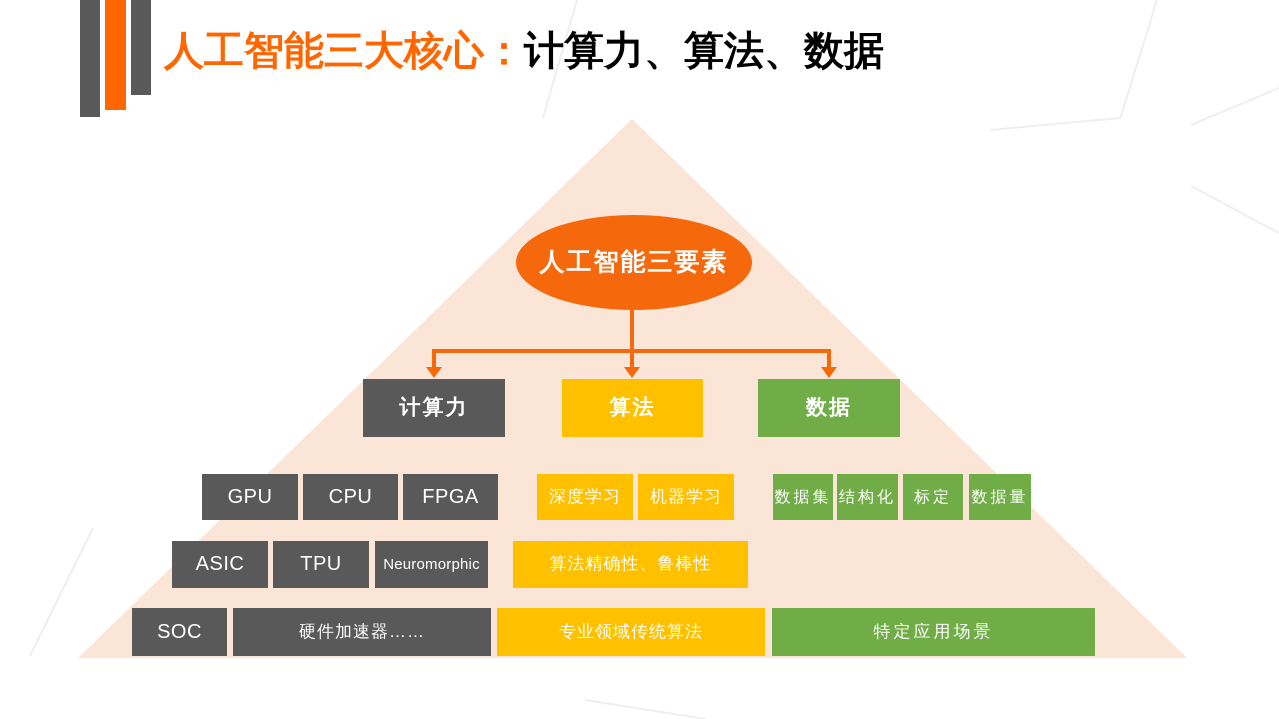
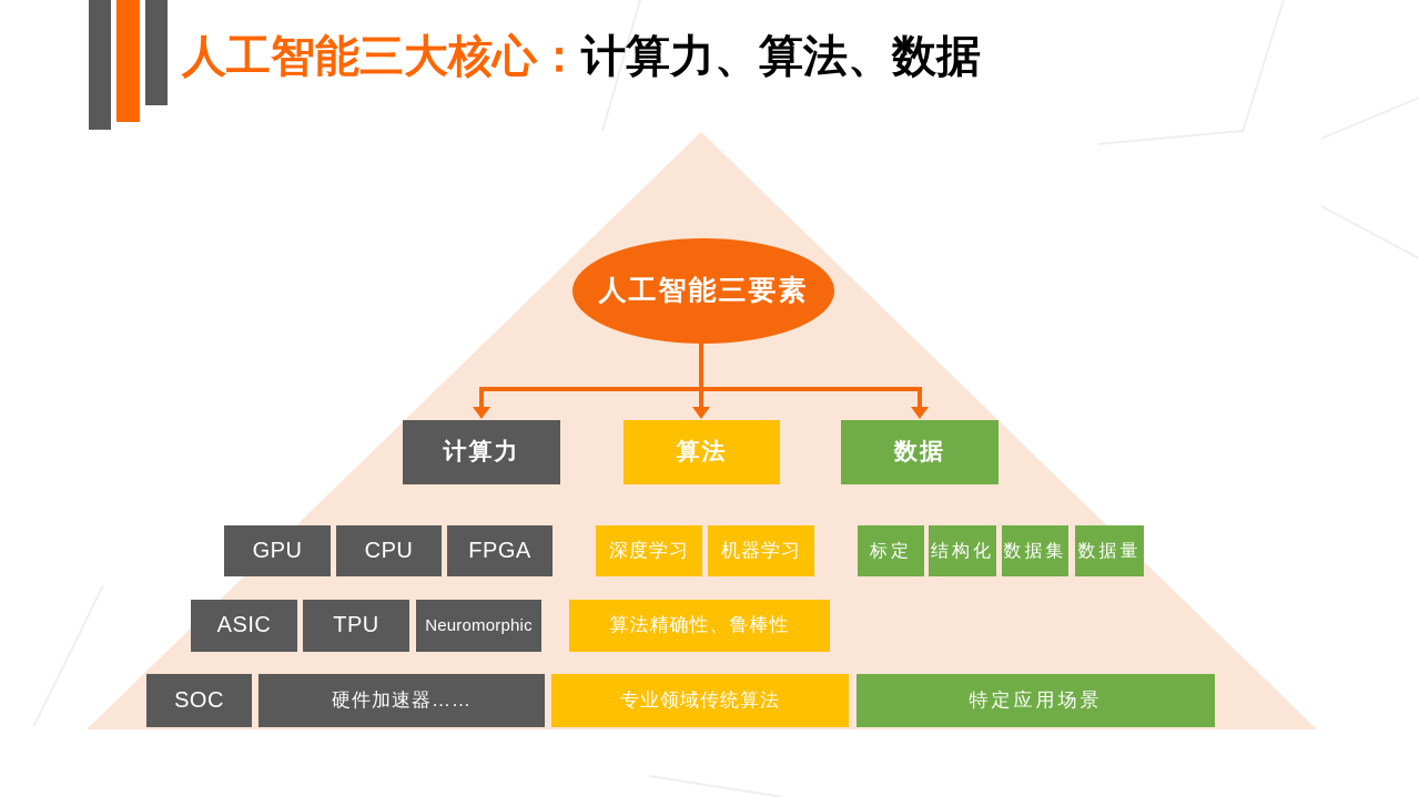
  人工智能三大核心：计算力、算法、数据
  人工智能三要素
  计算力
  算法
  数据
  GPU
  CPU
  FPGA
  深度学习
  机器学习
- 数据集
+ 标定
  结构化
- 标定
+ 数据集
  数据量
  ASIC
  TPU
  Neuromorphic
  算法精确性、鲁棒性
  SOC
  硬件加速器……
  专业领域传统算法
  特定应用场景
